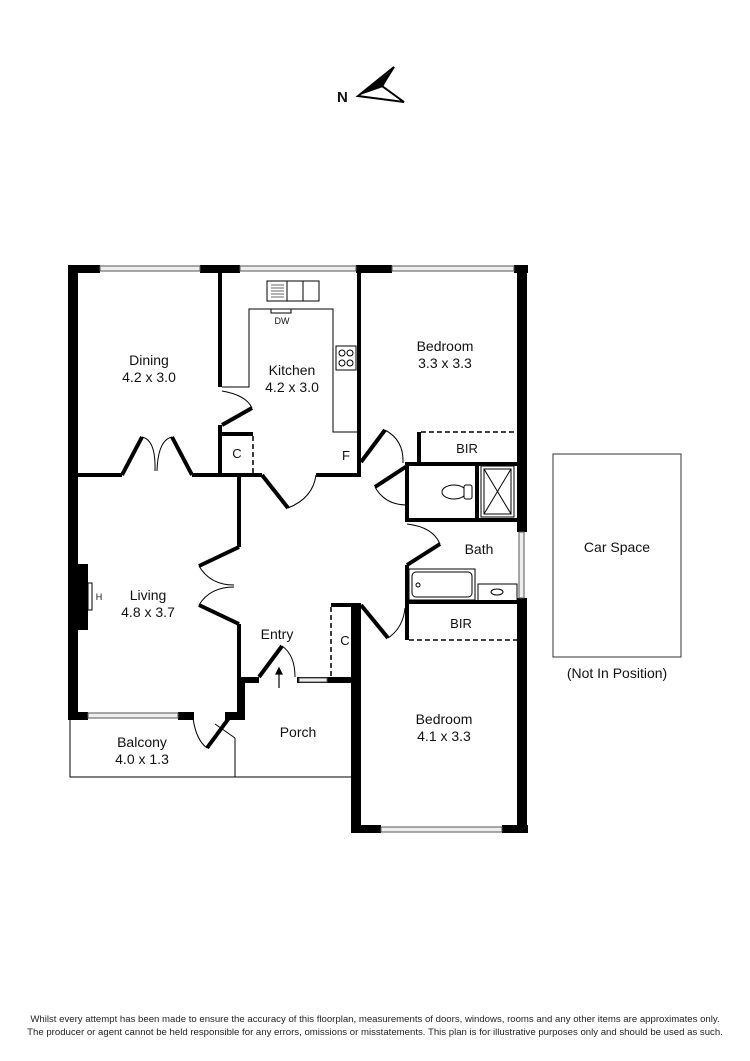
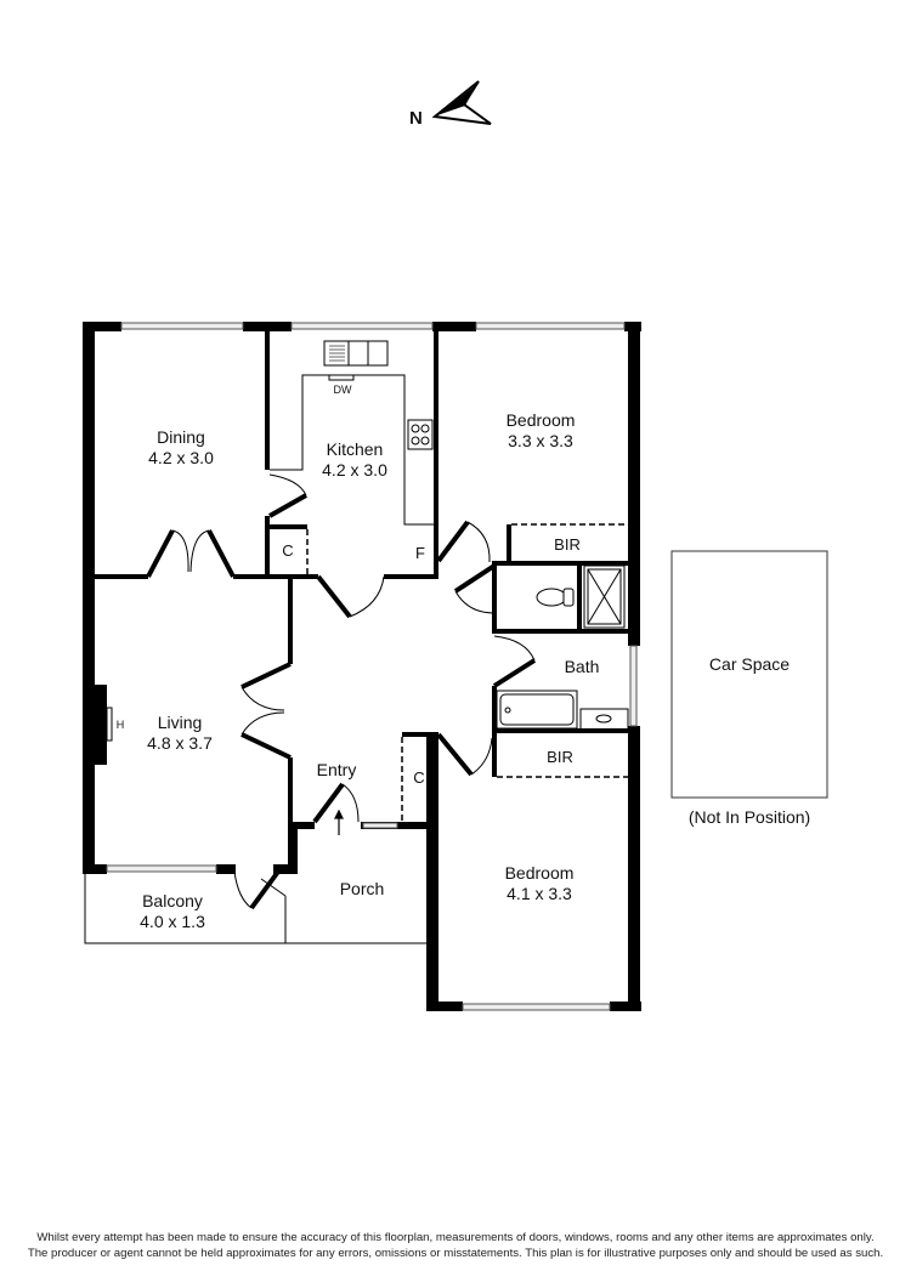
  N
  Dining
  4.2 x 3.0
  Kitchen
  4.2 x 3.0
  Bedroom
  3.3 x 3.3
  Living
  4.8 x 3.7
  Bath
  Entry
  Porch
  Balcony
  4.0 x 1.3
  Bedroom
  4.1 x 3.3
  DW
  F
  C
  C
  BIR
  BIR
  H
  Car Space
  (Not In Position)
  Whilst every attempt has been made to ensure the accuracy of this floorplan, measurements of doors, windows, rooms and any other items are approximates only.
- The producer or agent cannot be held responsible for any errors, omissions or misstatements. This plan is for illustrative purposes only and should be used as such.
+ The producer or agent cannot be held approximates for any errors, omissions or misstatements. This plan is for illustrative purposes only and should be used as such.
